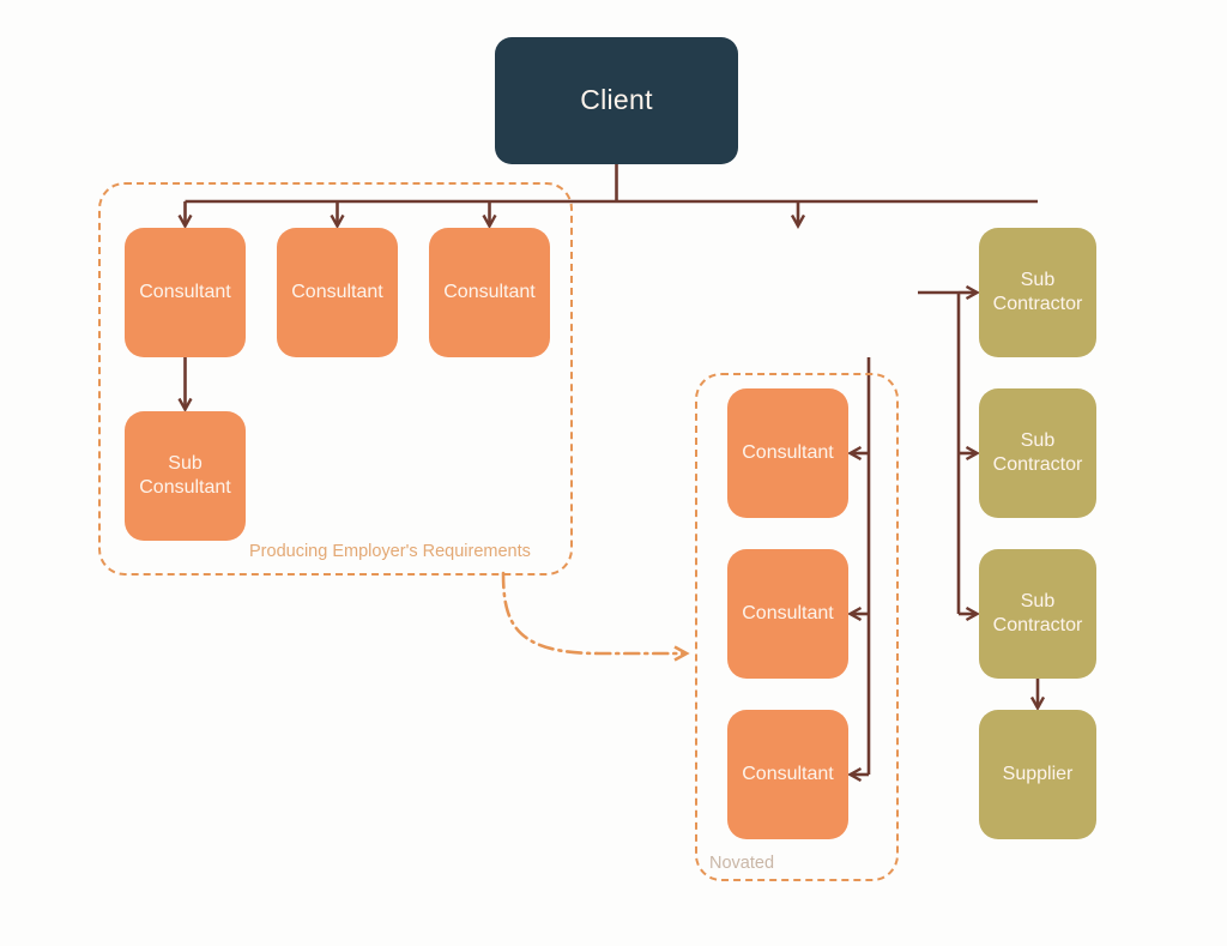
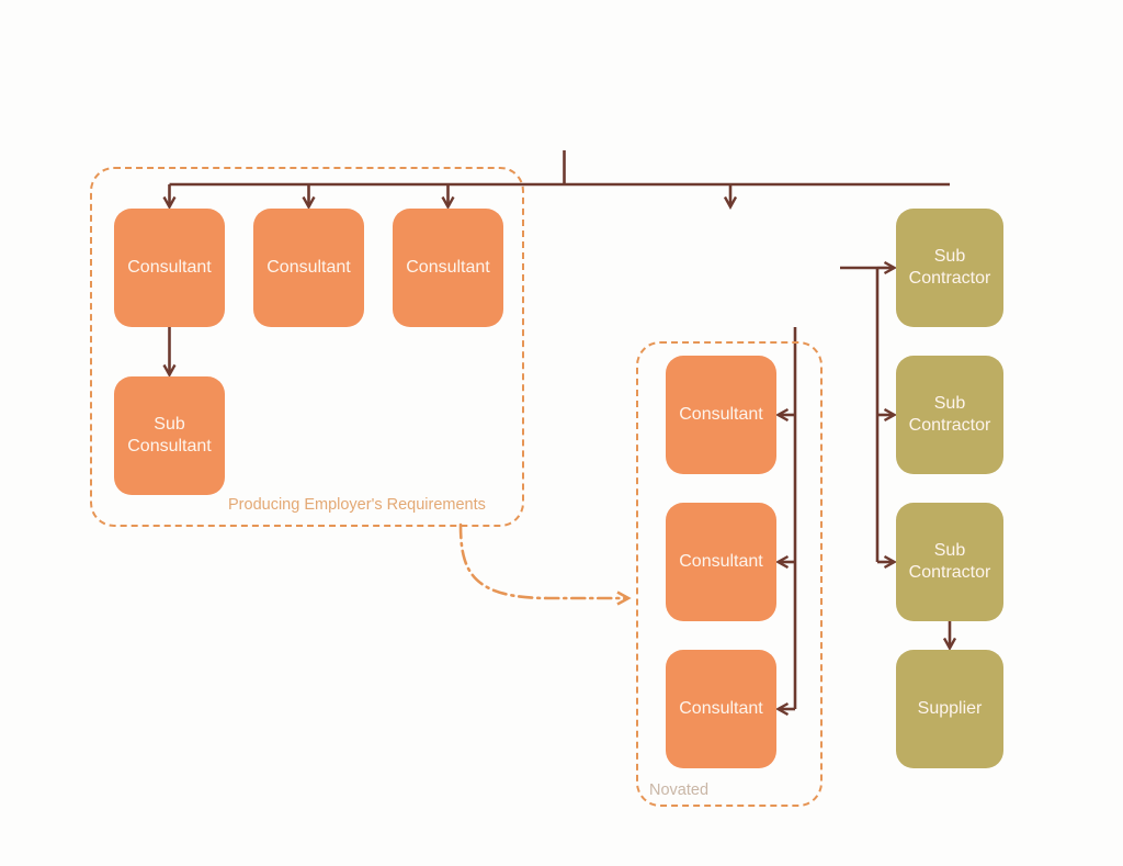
  Producing Employer's Requirements
  Novated
- Client
  Consultant
  Consultant
  Consultant
  Sub
  Consultant
  Consultant
  Consultant
  Consultant
  Sub
  Contractor
  Sub
  Contractor
  Sub
  Contractor
  Supplier
